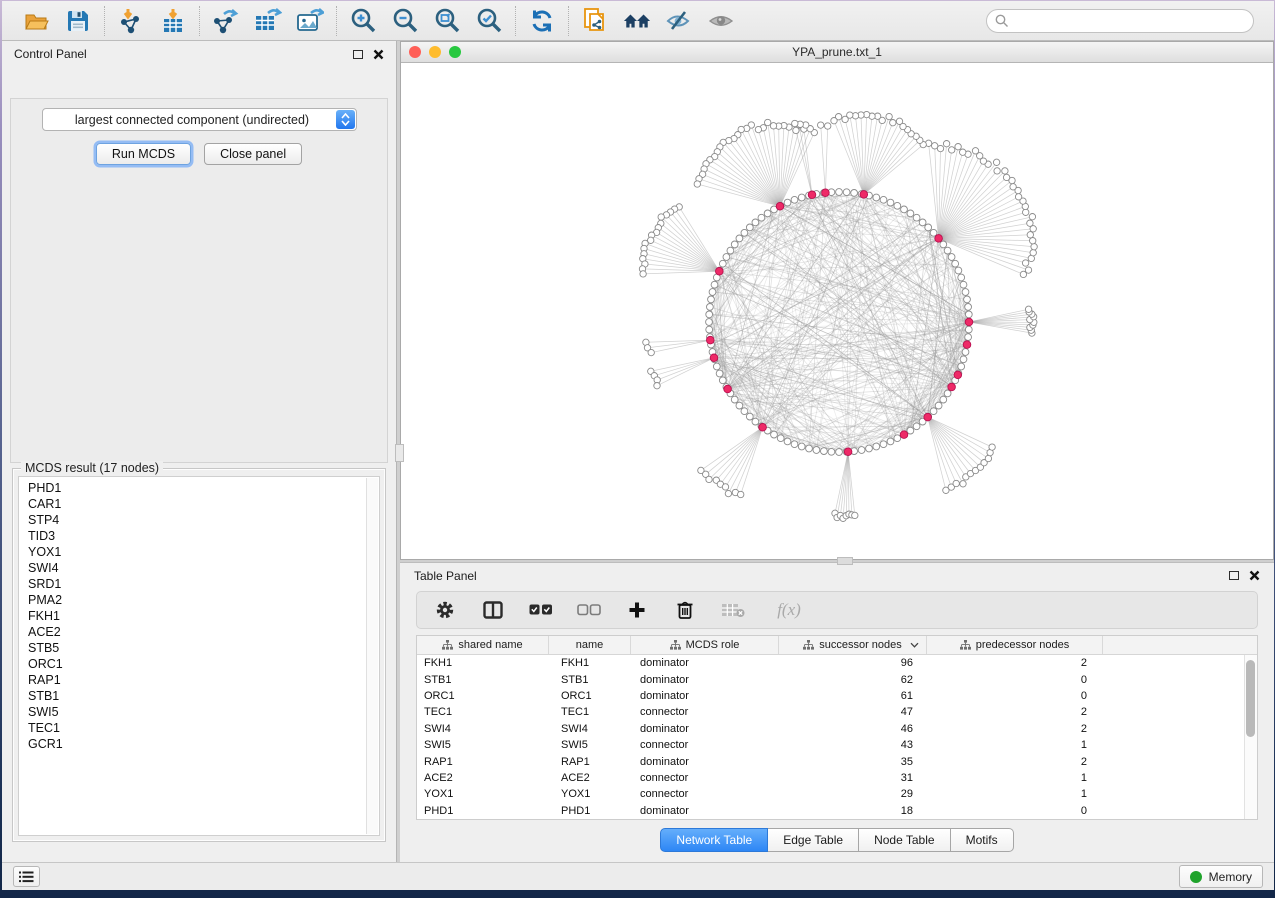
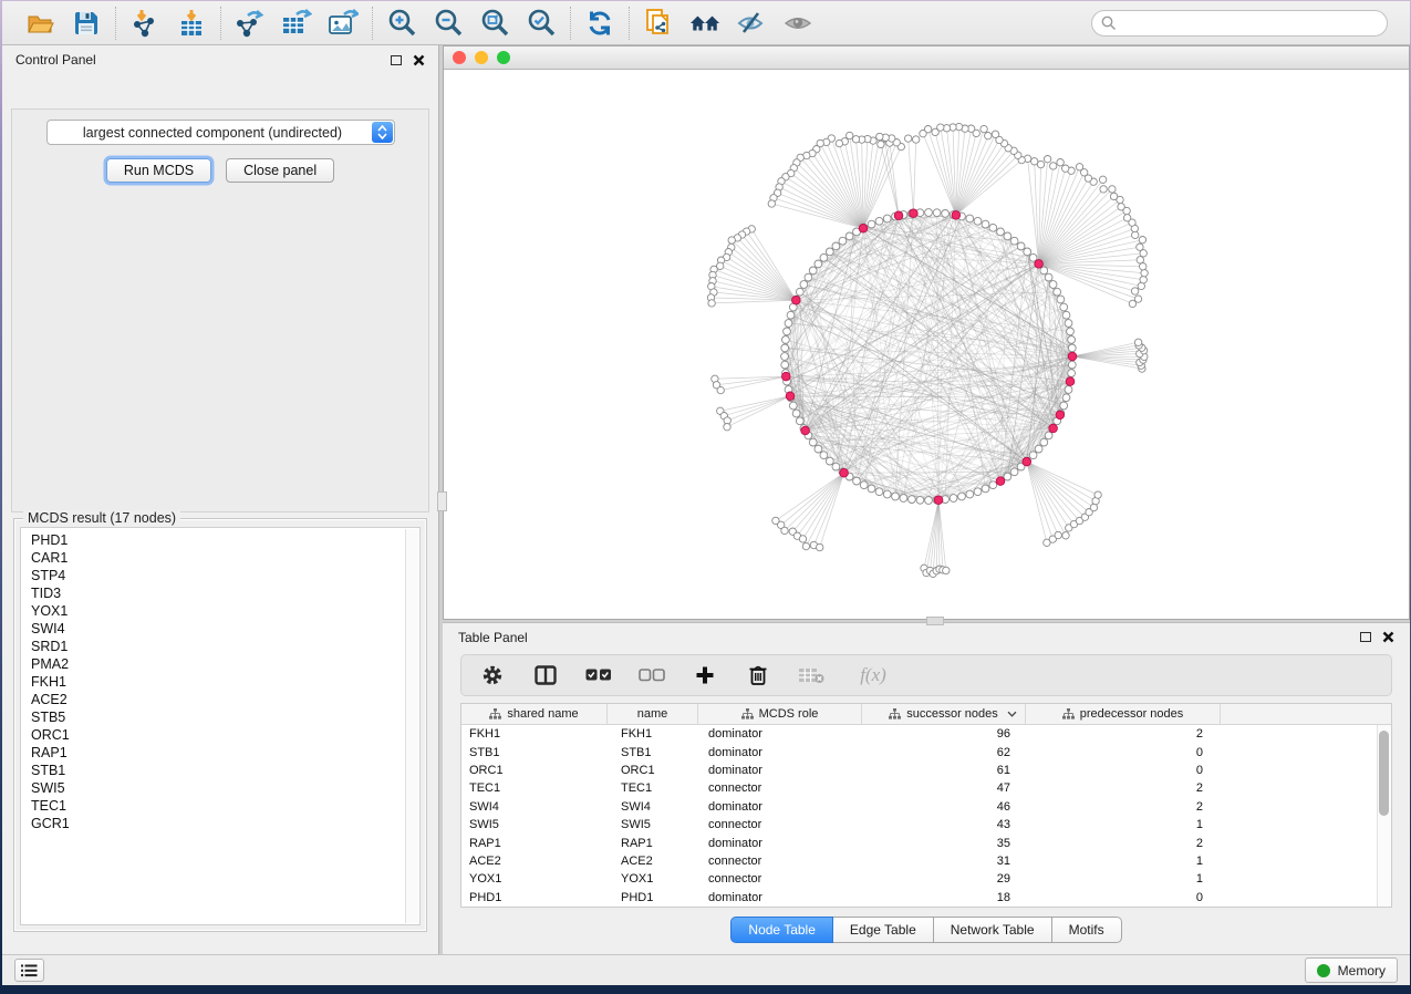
  Control Panel
  largest connected component (undirected)
  Run MCDS
  Close panel
  MCDS result (17 nodes)
  PHD1
  CAR1
  STP4
  TID3
  YOX1
  SWI4
  SRD1
  PMA2
  FKH1
  ACE2
  STB5
  ORC1
  RAP1
  STB1
  SWI5
  TEC1
  GCR1
- YPA_prune.txt_1
  Table Panel
  f(x)
  shared name
  name
  MCDS role
  successor nodes
  predecessor nodes
  FKH1
  FKH1
  dominator
  96
  2
  STB1
  STB1
  dominator
  62
  0
  ORC1
  ORC1
  dominator
  61
  0
  TEC1
  TEC1
  connector
  47
  2
  SWI4
  SWI4
  dominator
  46
  2
  SWI5
  SWI5
  connector
  43
  1
  RAP1
  RAP1
  dominator
  35
  2
  ACE2
  ACE2
  connector
  31
  1
  YOX1
  YOX1
  connector
  29
  1
  PHD1
  PHD1
  dominator
  18
  0
- Network Table
+ Node Table
  Edge Table
- Node Table
+ Network Table
  Motifs
  Memory
